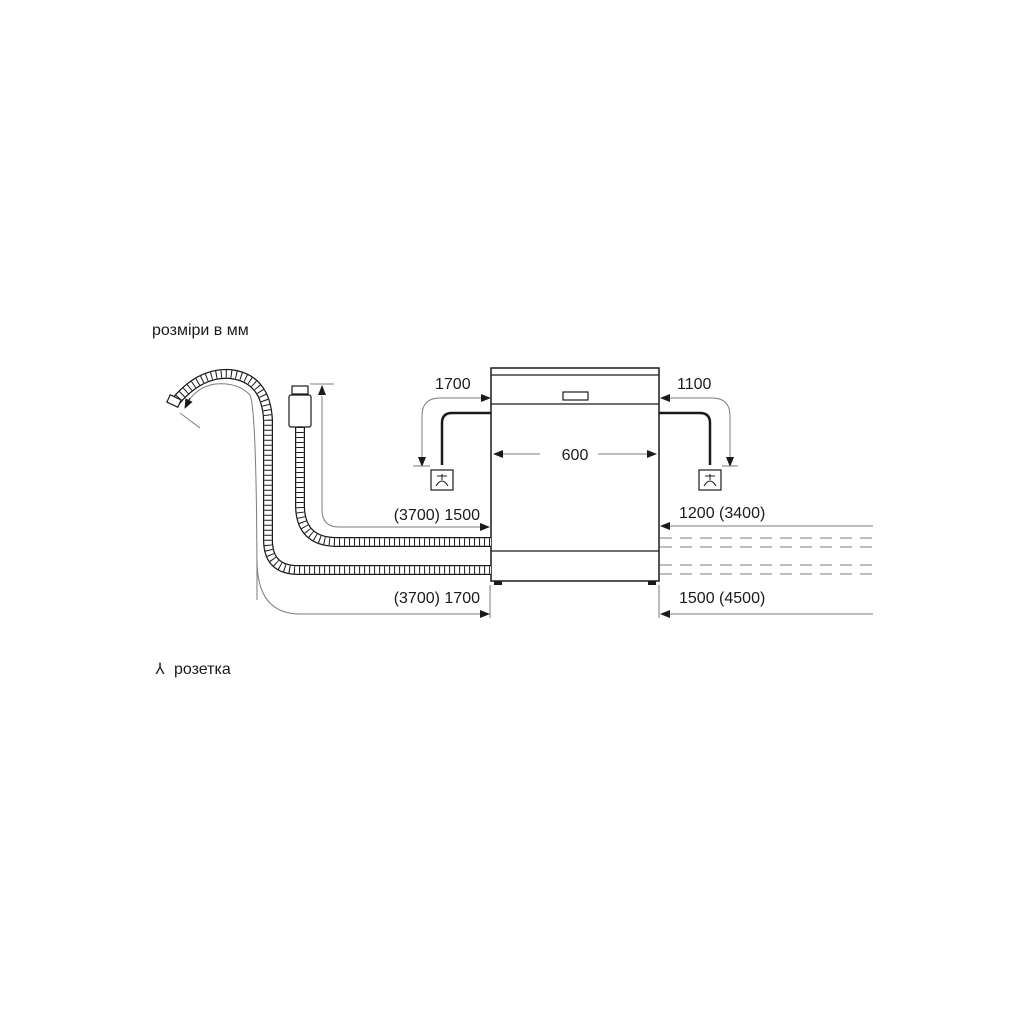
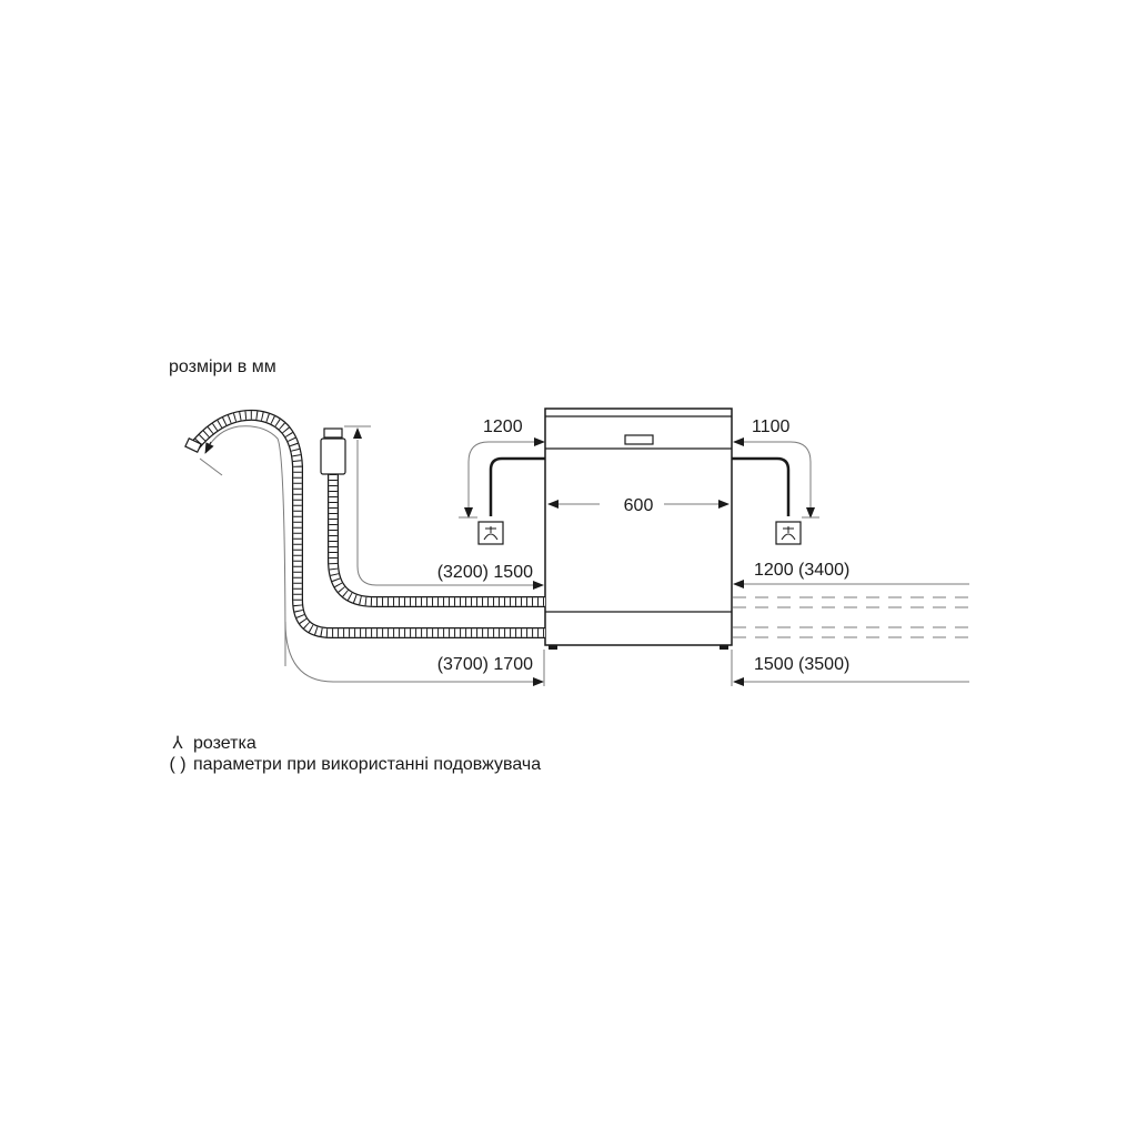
  розміри в мм
  600
- 1700
+ 1200
  1100
- (3700) 1500
+ (3200) 1500
  (3700) 1700
  1200 (3400)
- 1500 (4500)
+ 1500 (3500)
  ⅄
  розетка
+ ( )
+ параметри при використанні подовжувача
